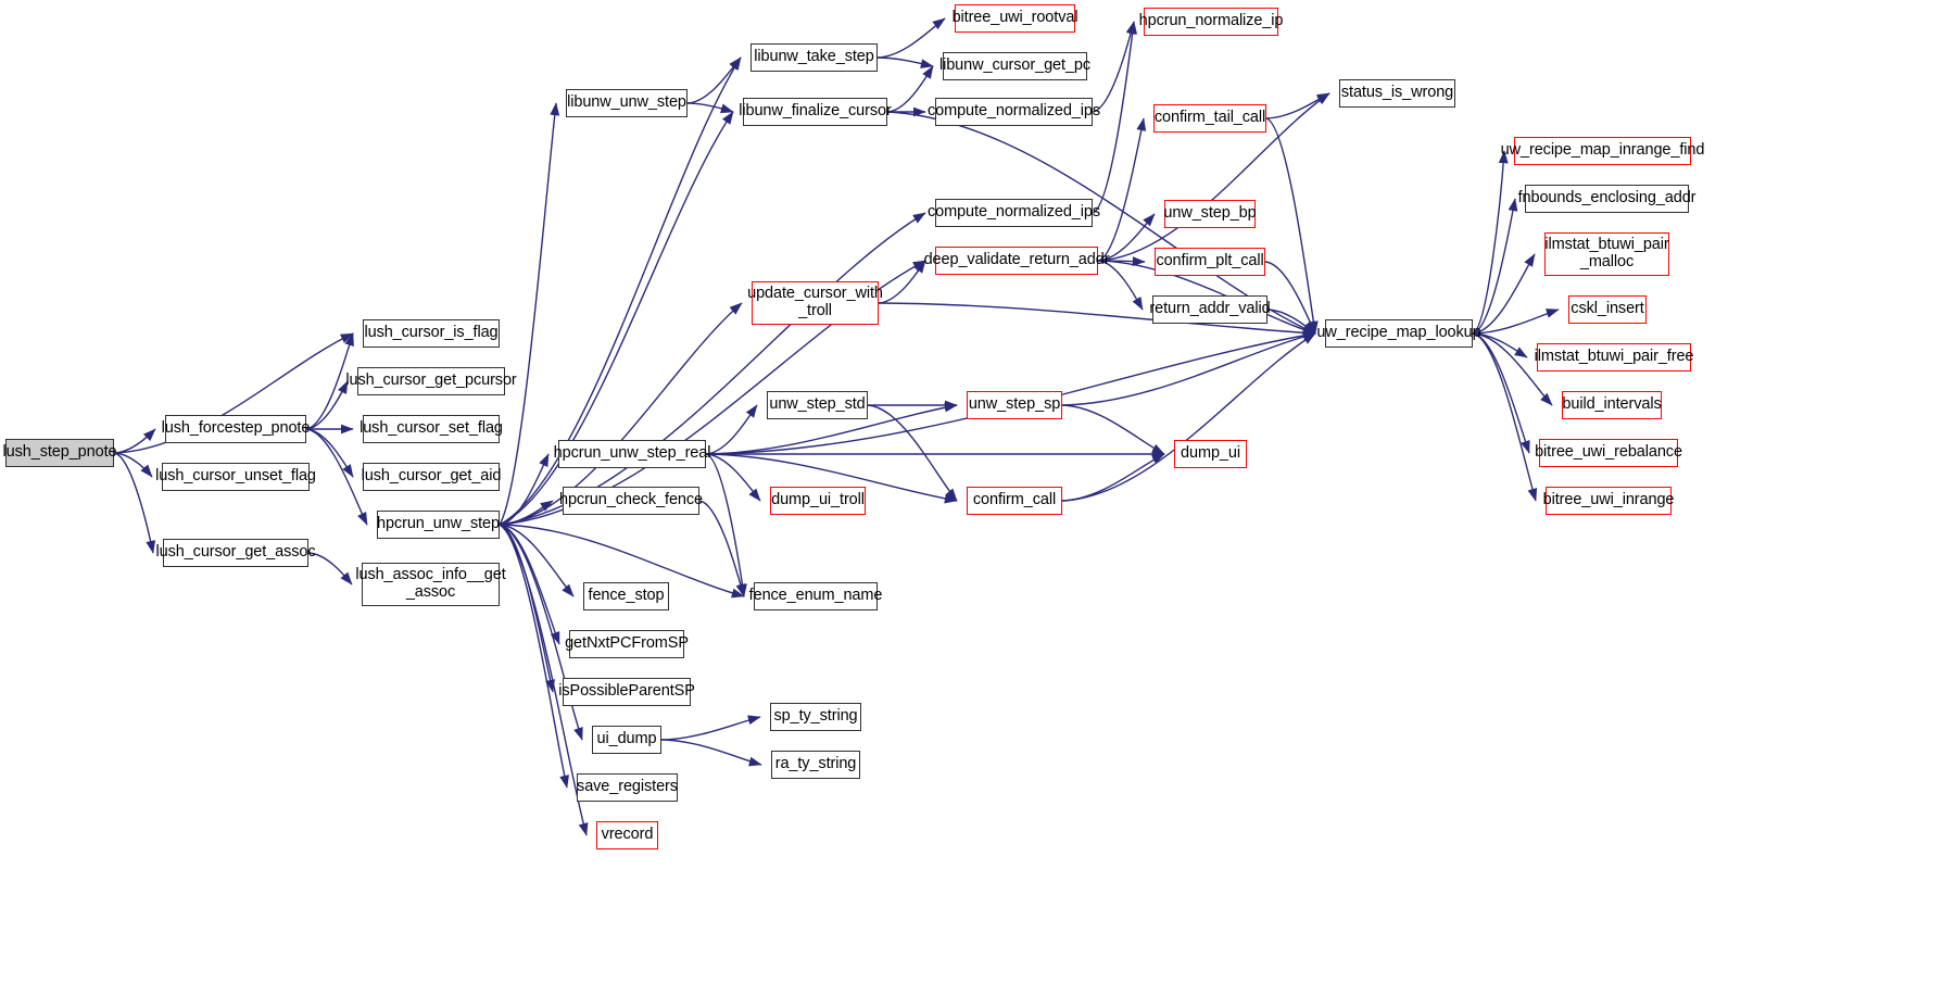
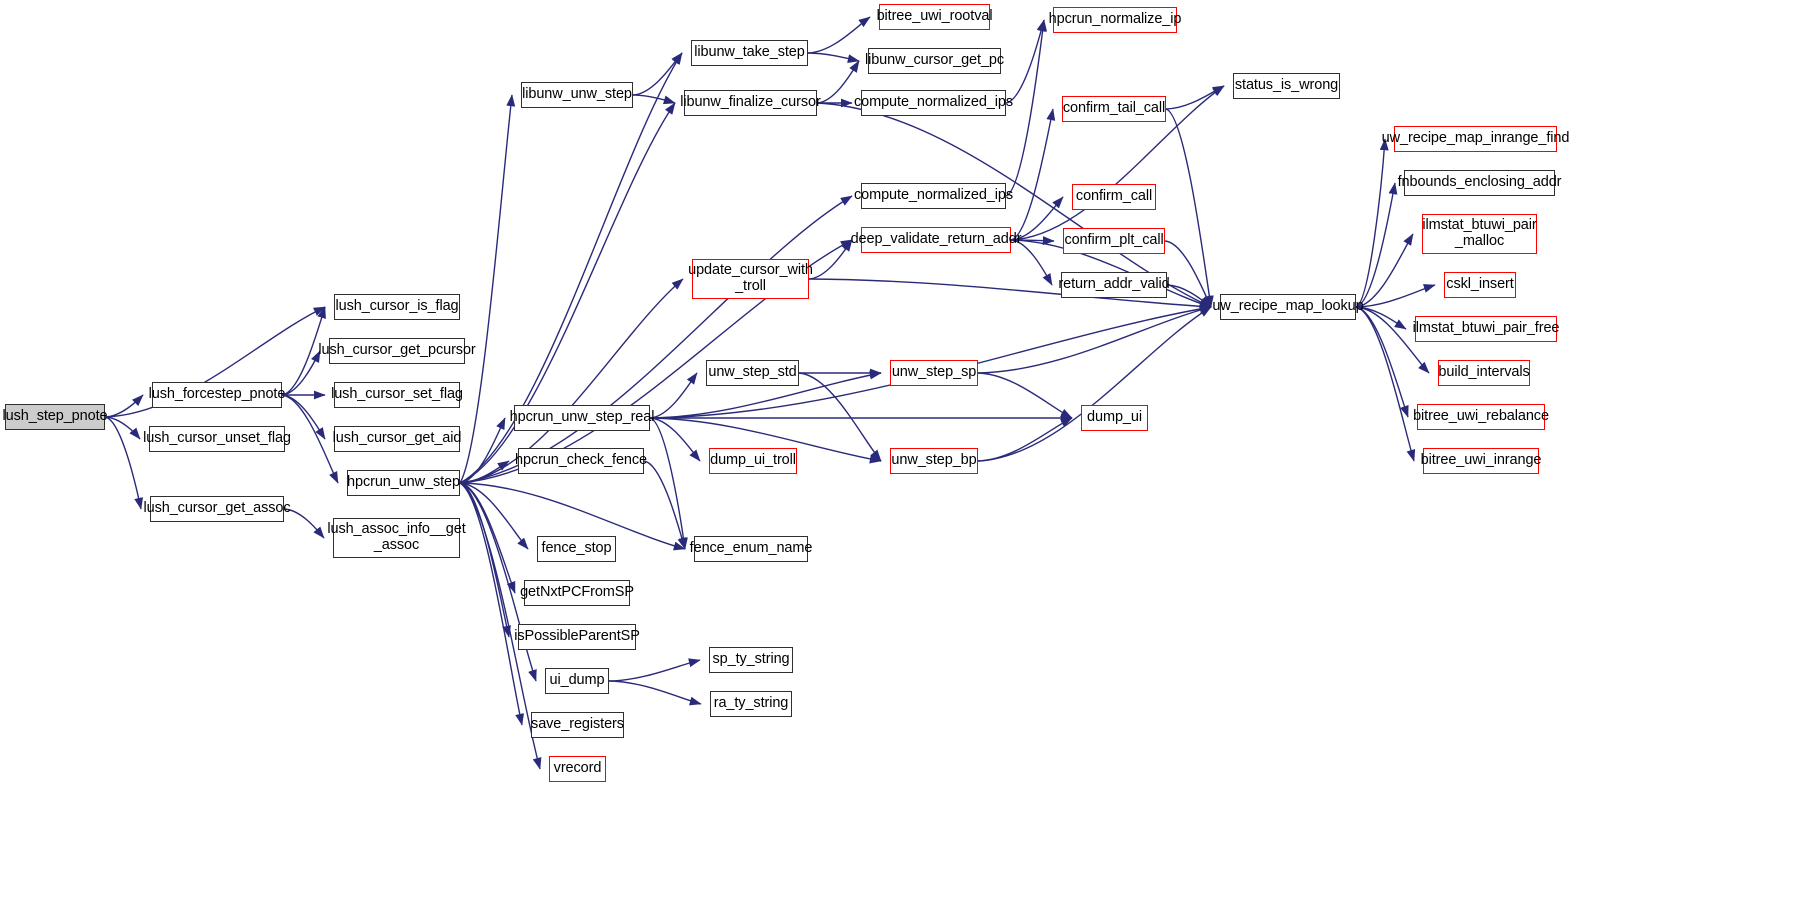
  lush_step_pnote
  lush_forcestep_pnote
  lush_cursor_unset_flag
  lush_cursor_get_assoc
  lush_cursor_is_flag
  lush_cursor_get_pcursor
  lush_cursor_set_flag
  lush_cursor_get_aid
  hpcrun_unw_step
  lush_assoc_info__get
  _assoc
  libunw_unw_step
  libunw_take_step
  libunw_finalize_cursor
  bitree_uwi_rootval
  libunw_cursor_get_pc
  compute_normalized_ips
  hpcrun_normalize_ip
  status_is_wrong
  confirm_tail_call
  compute_normalized_ips
- unw_step_bp
+ confirm_call
  deep_validate_return_addr
  confirm_plt_call
  update_cursor_with
  _troll
  return_addr_valid
  uw_recipe_map_lookup
  uw_recipe_map_inrange_find
  fnbounds_enclosing_addr
  ilmstat_btuwi_pair
  _malloc
  cskl_insert
  ilmstat_btuwi_pair_free
  build_intervals
  bitree_uwi_rebalance
  bitree_uwi_inrange
  hpcrun_unw_step_real
  hpcrun_check_fence
  unw_step_std
  unw_step_sp
  dump_ui
  dump_ui_troll
- confirm_call
+ unw_step_bp
  fence_stop
  fence_enum_name
  getNxtPCFromSP
  isPossibleParentSP
  ui_dump
  sp_ty_string
  ra_ty_string
  save_registers
  vrecord
